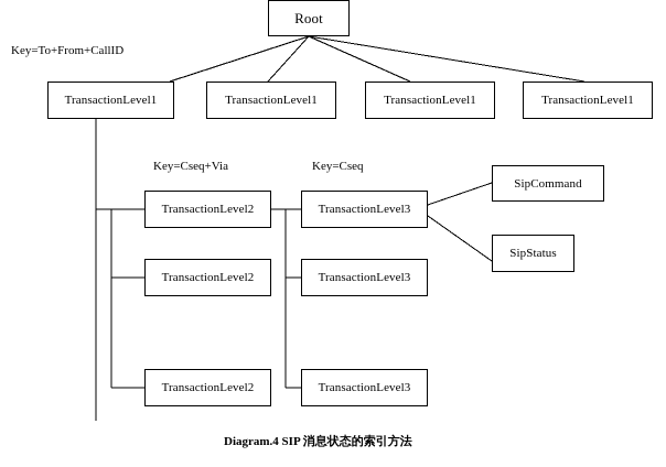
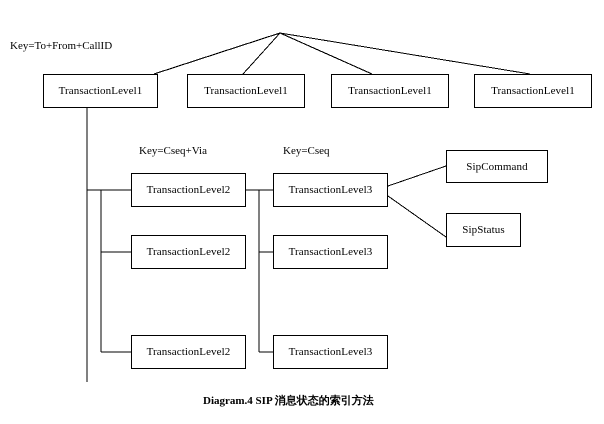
- Root
  TransactionLevel1
  TransactionLevel1
  TransactionLevel1
  TransactionLevel1
  TransactionLevel2
  TransactionLevel2
  TransactionLevel2
  TransactionLevel3
  TransactionLevel3
  TransactionLevel3
  SipCommand
  SipStatus
  Key=To+From+CallID
  Key=Cseq+Via
  Key=Cseq
  Diagram.4 SIP 消息状态的索引方法
